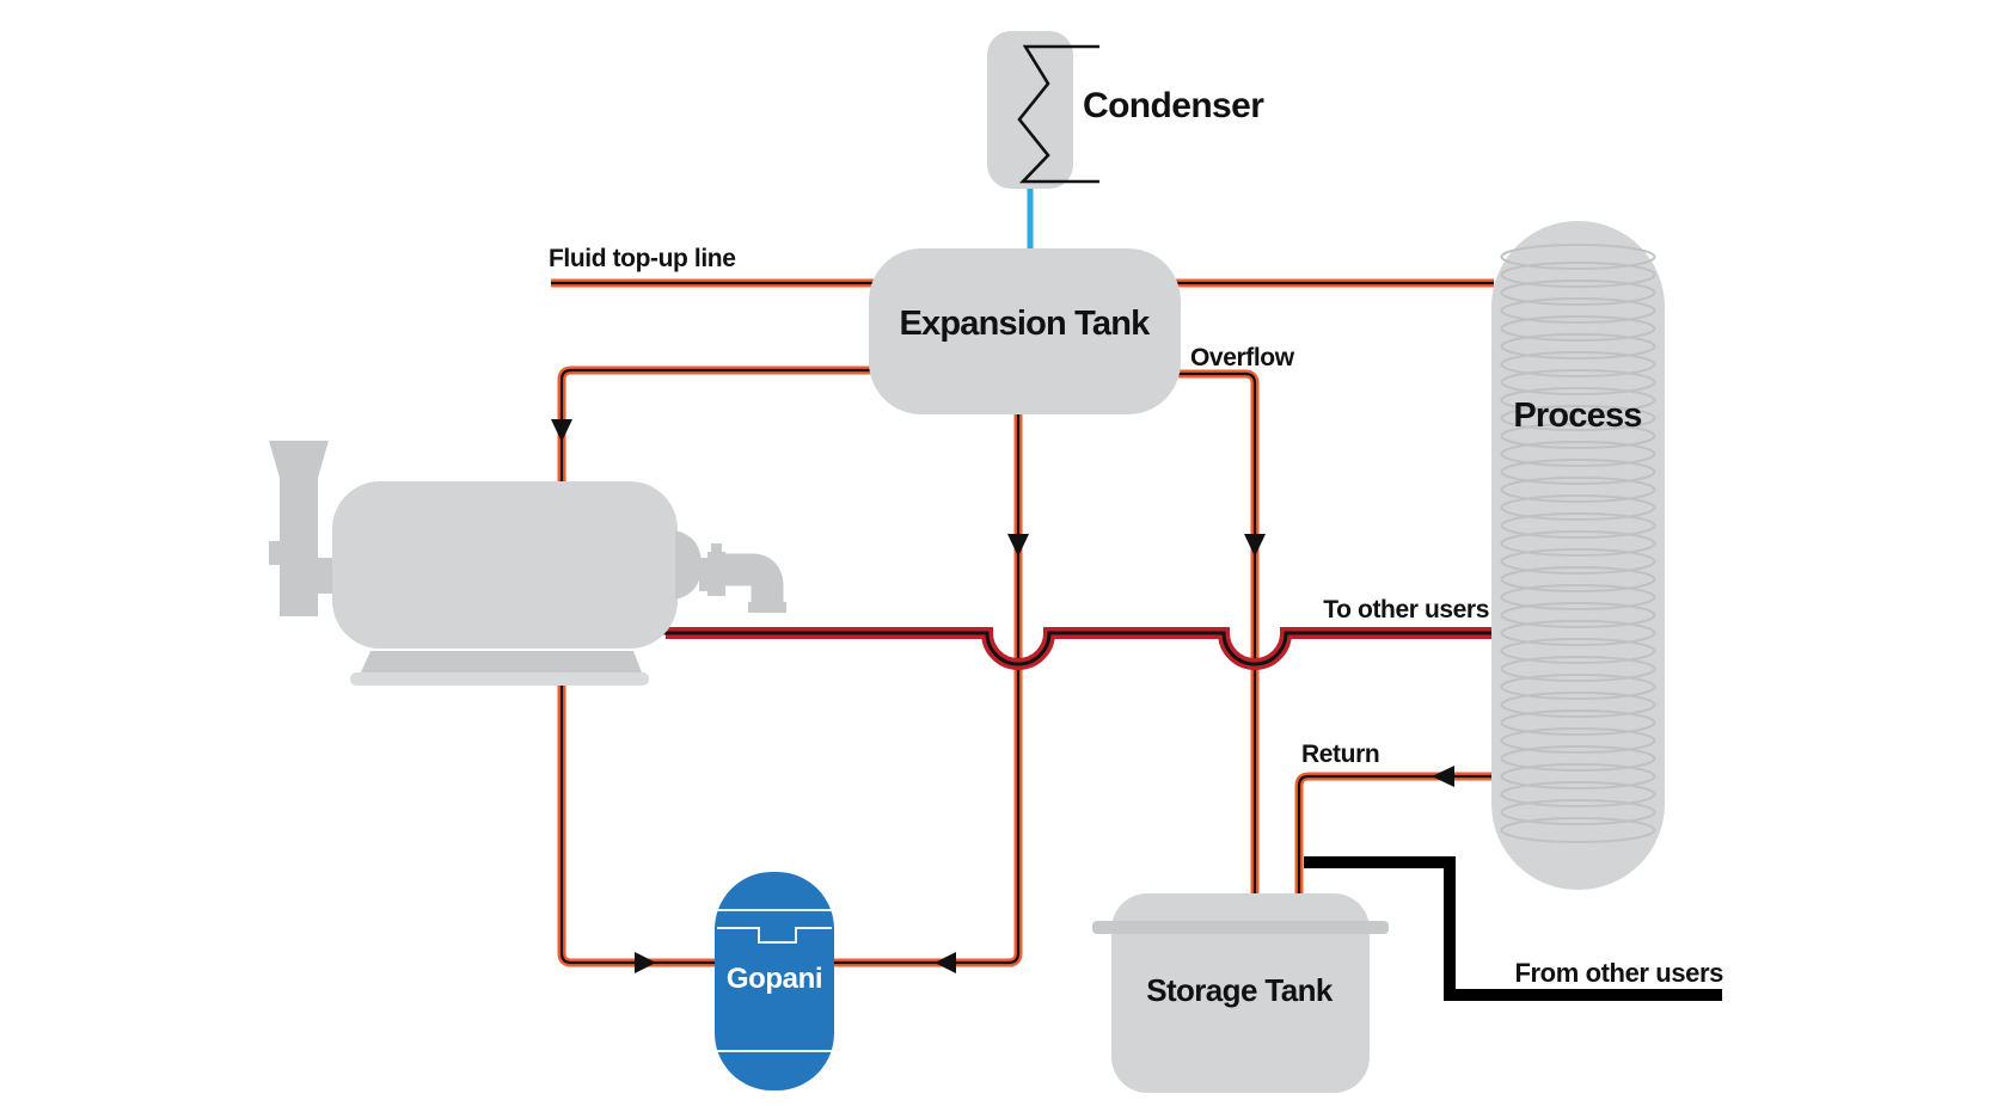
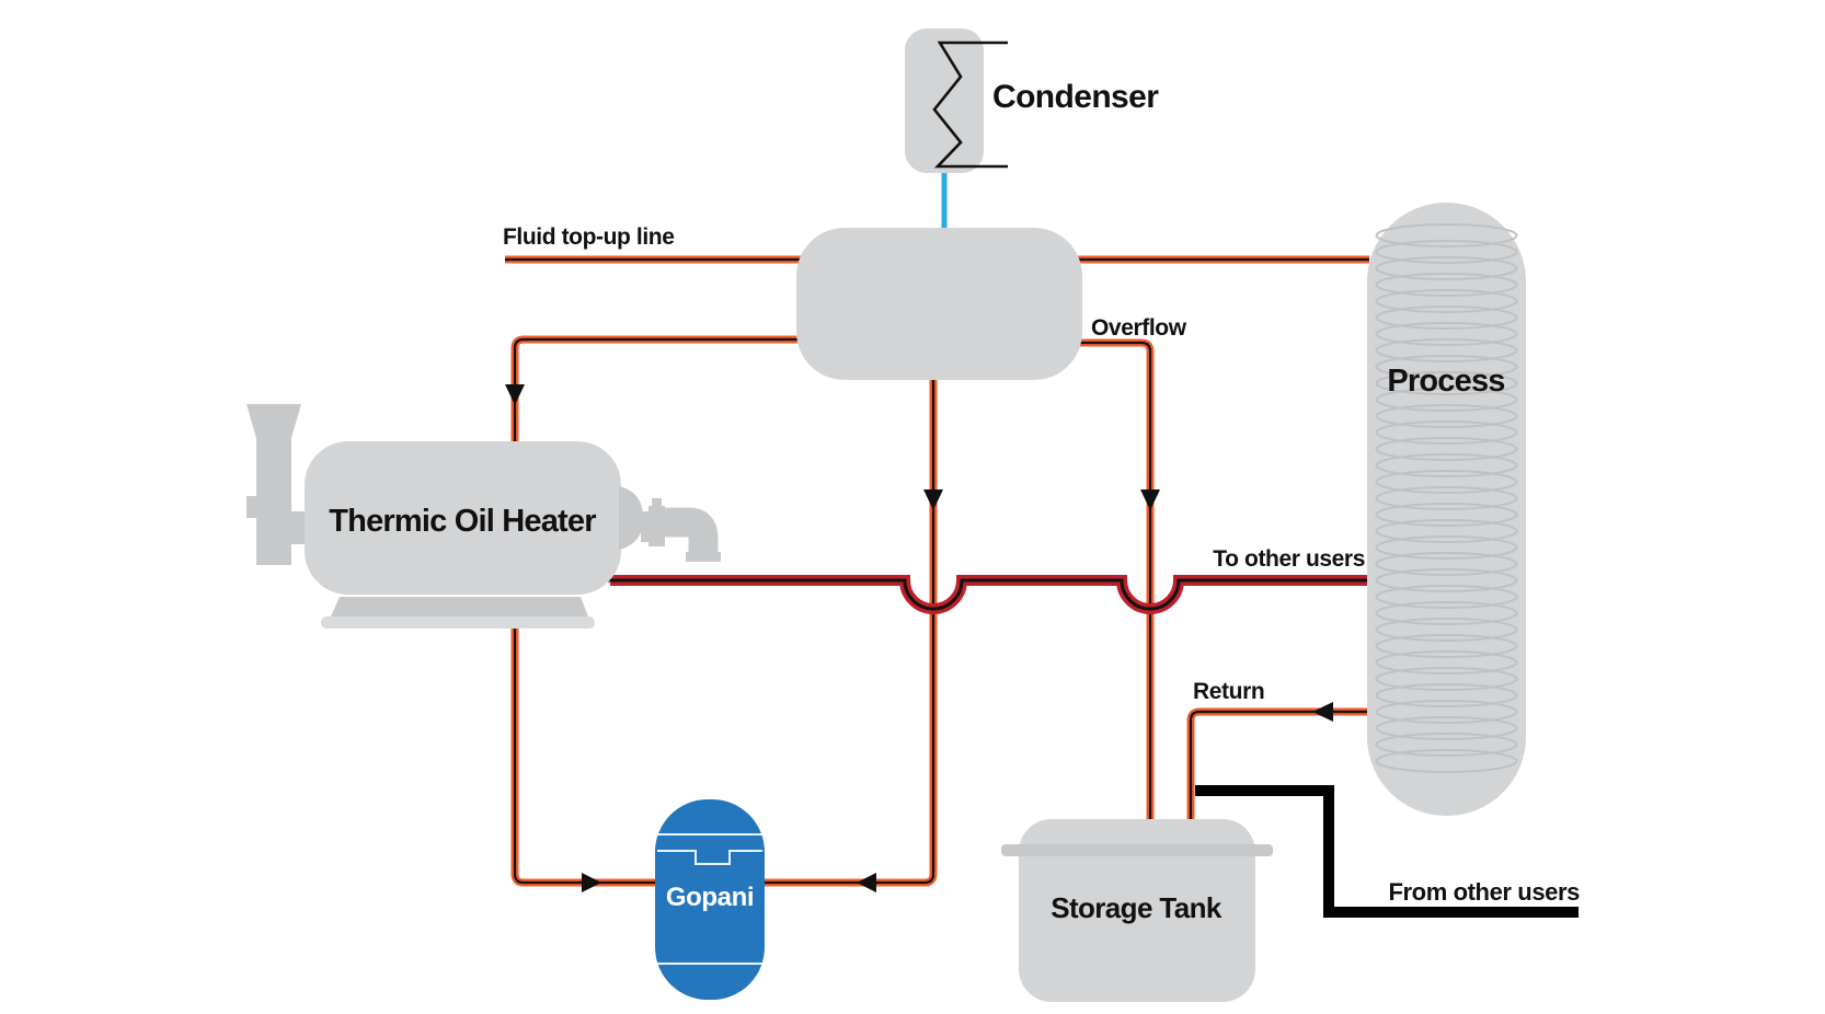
  Condenser
- Expansion Tank
  Process
+ Thermic Oil Heater
  Gopani
  Storage Tank
  Fluid top-up line
  Overflow
  To other users
  Return
  From other users
